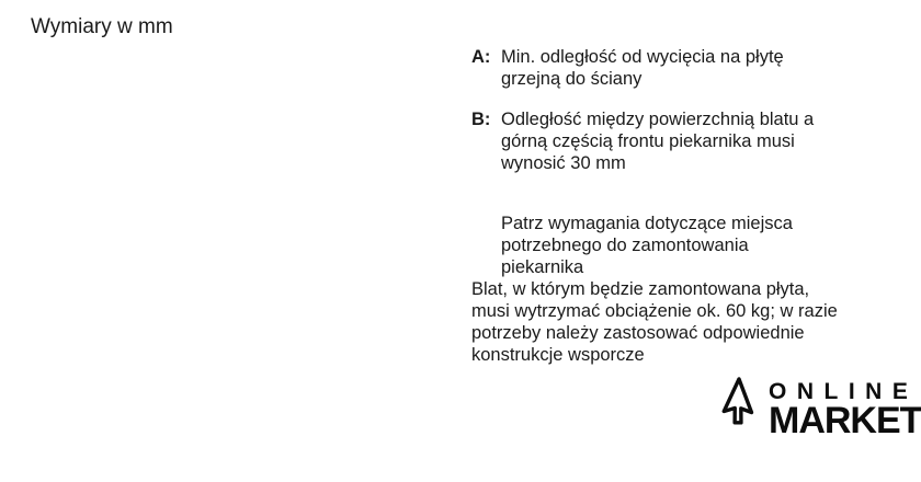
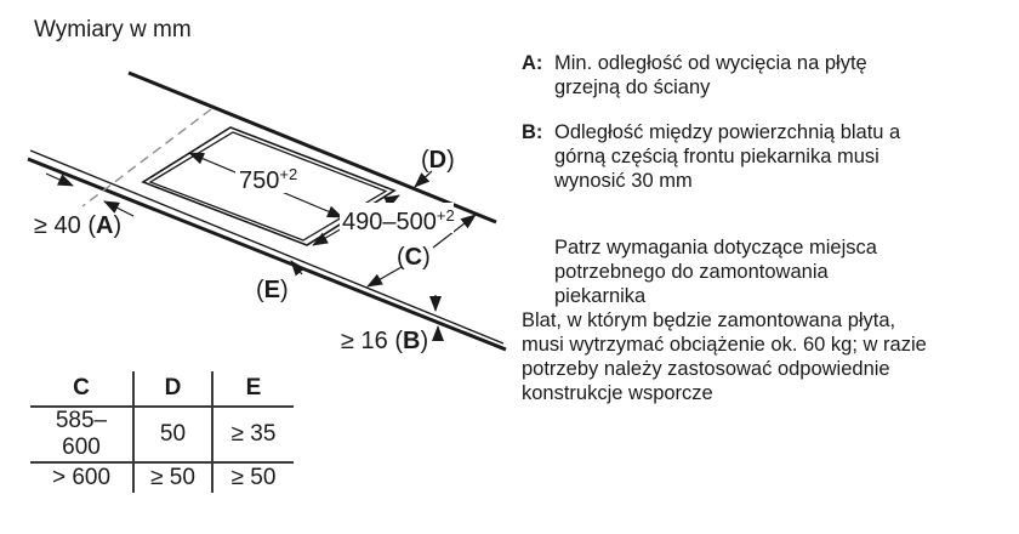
  Wymiary w mm
+ 750+2
+ 490–500+2
+ ≥ 40 (A)
+ ≥ 16 (B)
+ (C)
+ (D)
+ (E)
+ C	D	E
+ 585–600	50	≥ 35
+ > 600	≥ 50	≥ 50
  A:
  Min. odległość od wycięcia na płytę
  grzejną do ściany
  B:
  Odległość między powierzchnią blatu a
  górną częścią frontu piekarnika musi
  wynosić 30 mm
  Patrz wymagania dotyczące miejsca
  potrzebnego do zamontowania
  piekarnika
  Blat, w którym będzie zamontowana płyta,
  musi wytrzymać obciążenie ok. 60 kg; w razie
  potrzeby należy zastosować odpowiednie
  konstrukcje wsporcze
- ONLINE
- MARKET
